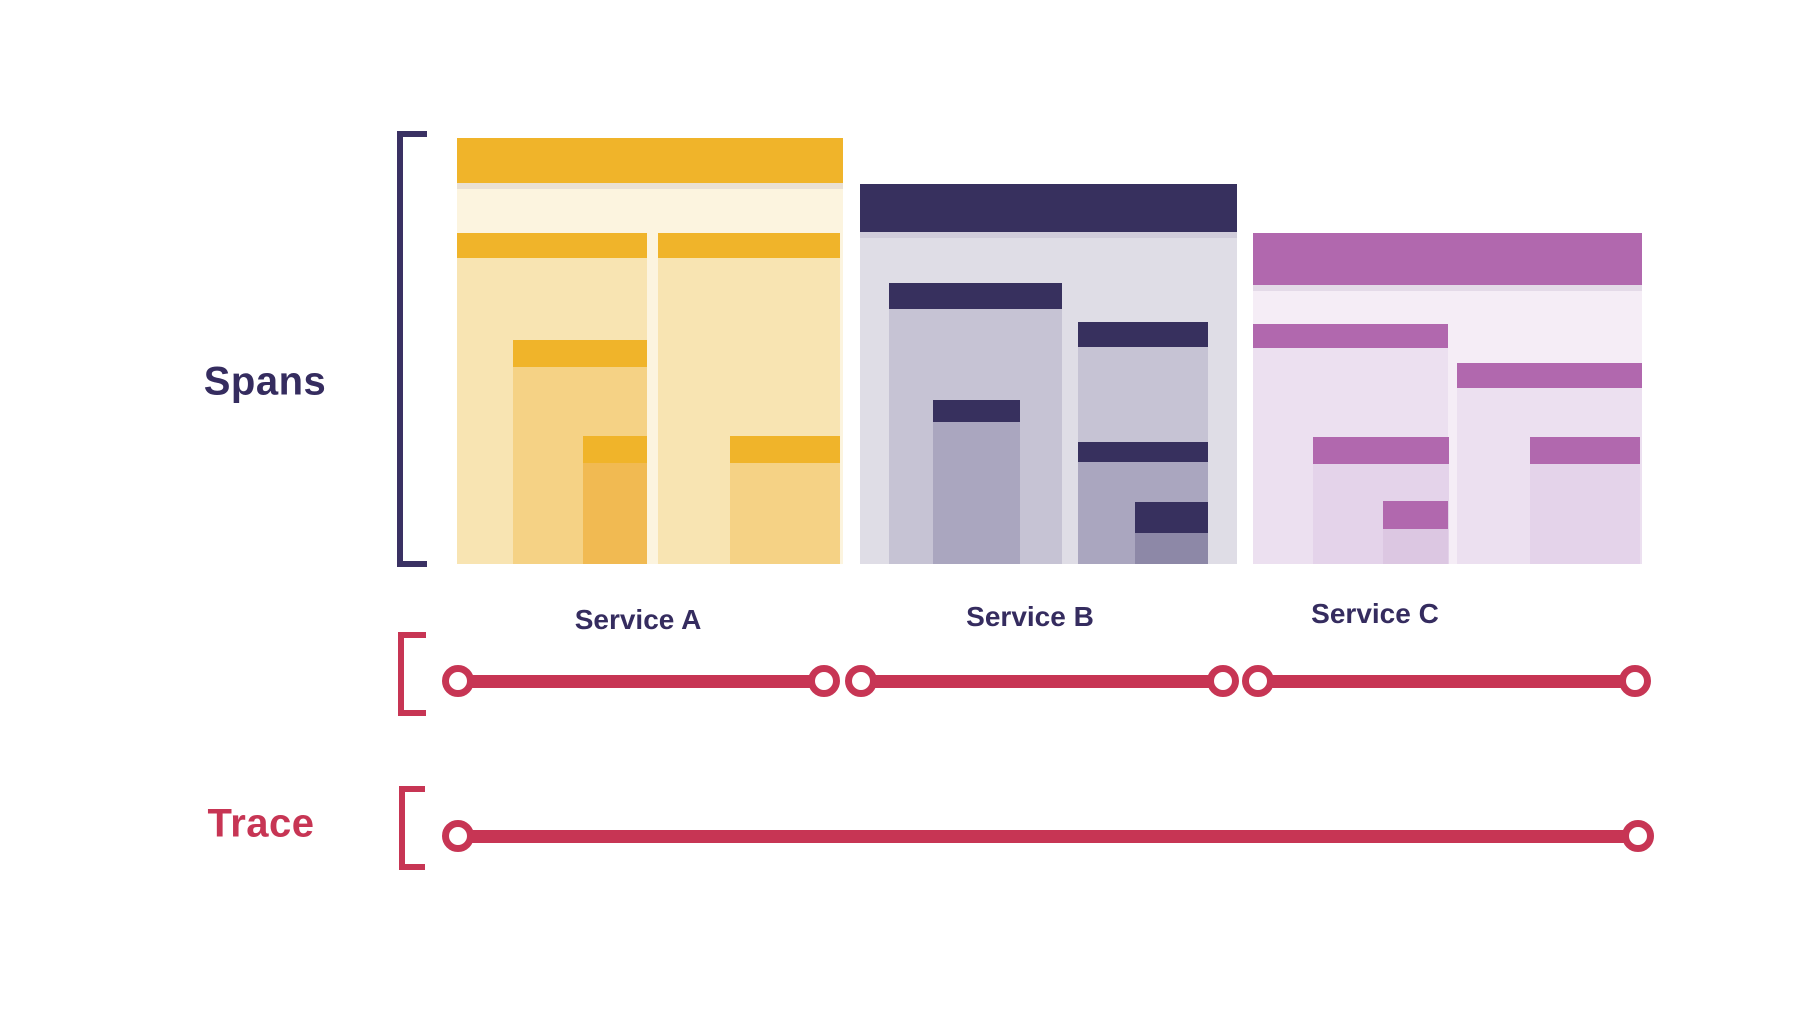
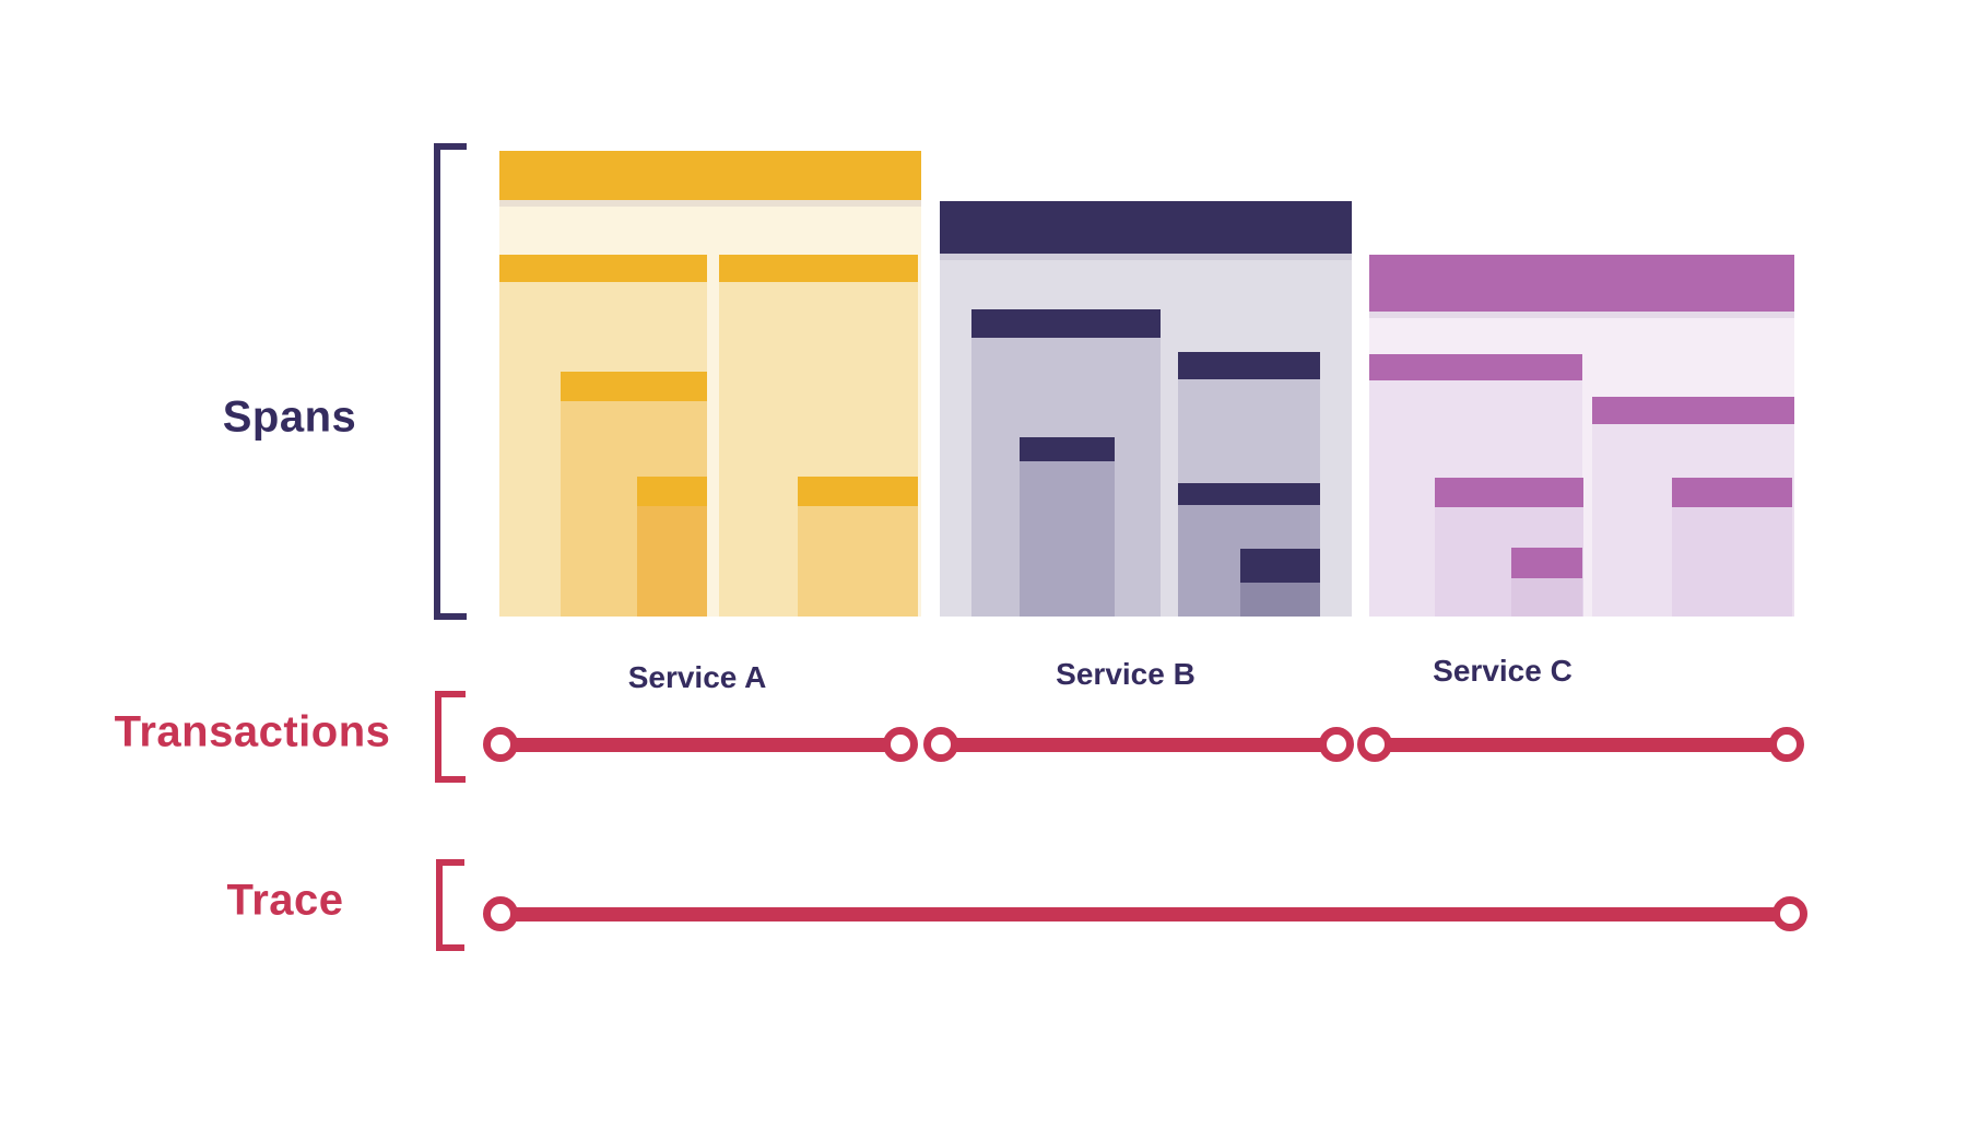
  Spans
+ Transactions
  Trace
  Service A
  Service B
  Service C
